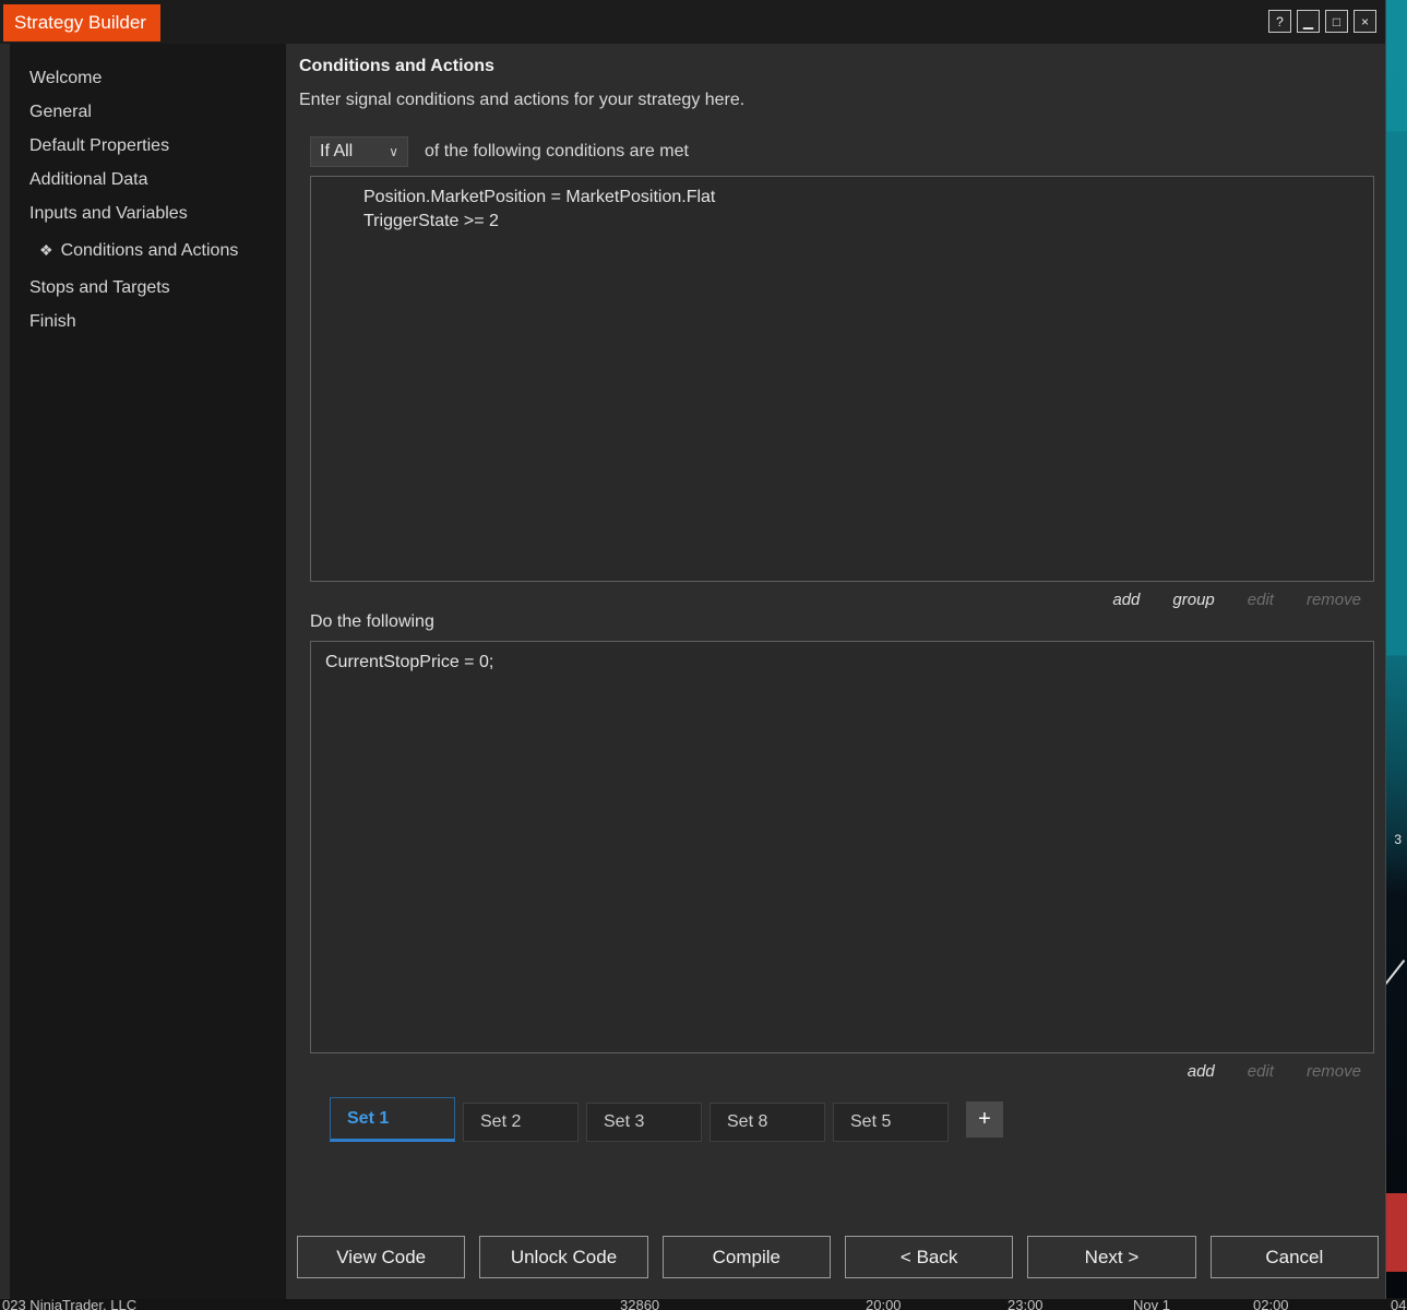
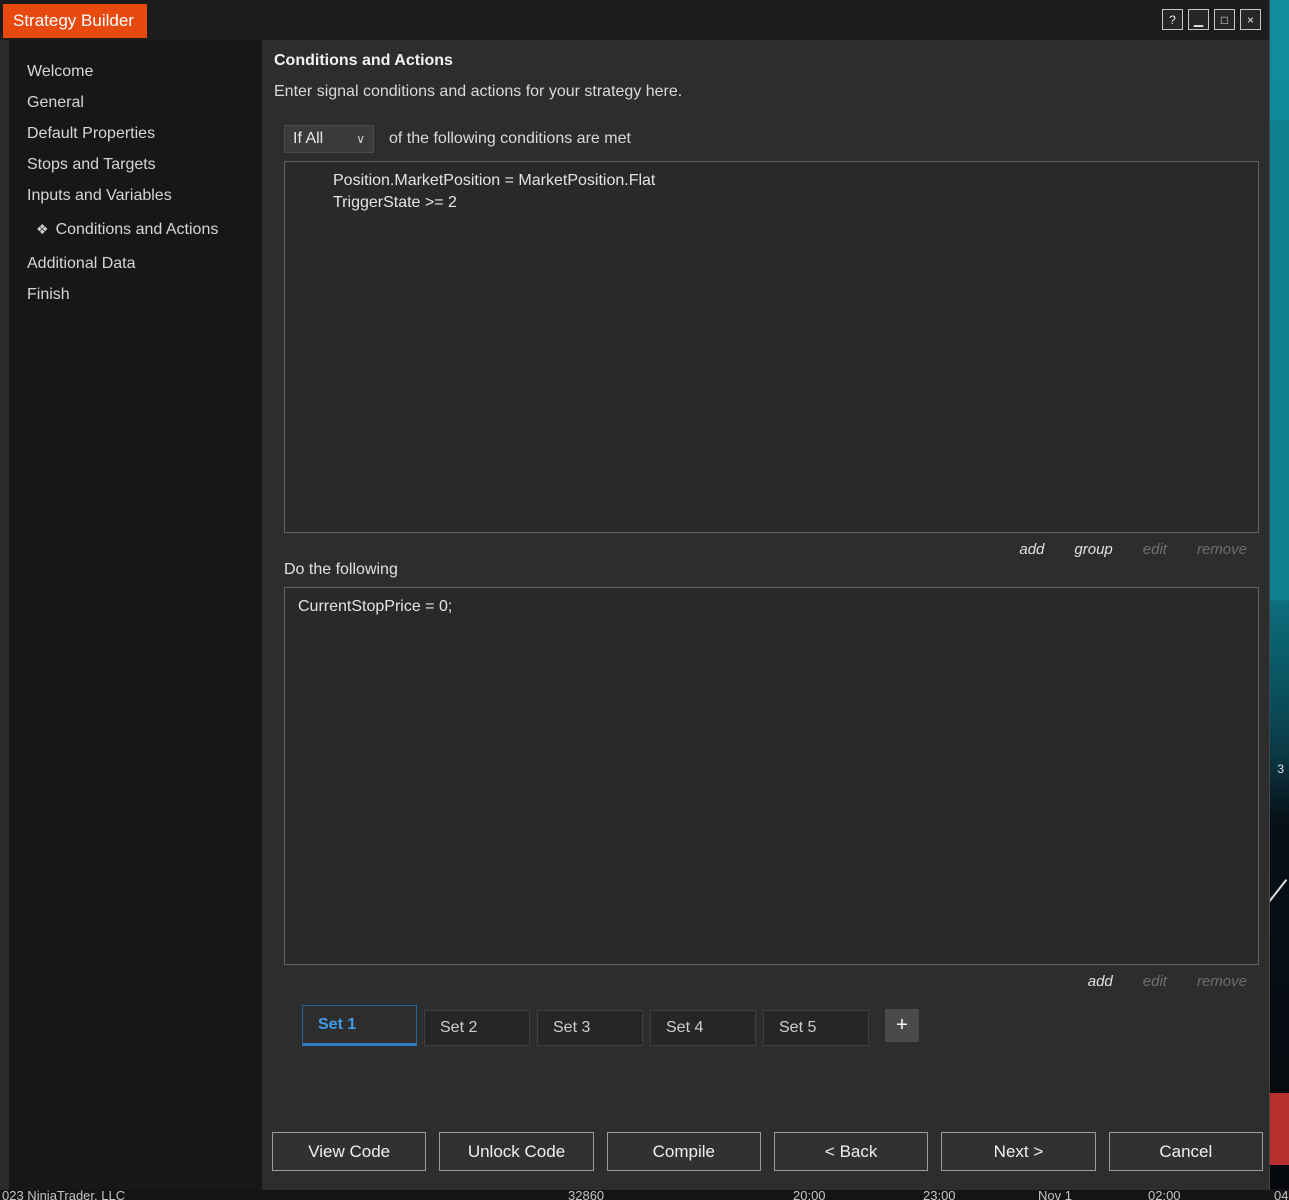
  3
  023 NinjaTrader, LLC
  32860
  20:00
  23:00
  Nov 1
  02:00
  04
  Strategy Builder
  ?
  ▁
  □
  ×
  Welcome
  General
  Default Properties
- Additional Data
+ Stops and Targets
  Inputs and Variables
  ❖ Conditions and Actions
- Stops and Targets
+ Additional Data
  Finish
  Conditions and Actions
  Enter signal conditions and actions for your strategy here.
  If All
  ∨
  of the following conditions are met
  Position.MarketPosition = MarketPosition.Flat
  TriggerState >= 2
  add
  group
  edit
  remove
  Do the following
  CurrentStopPrice = 0;
  add
  edit
  remove
  Set 1
  Set 2
  Set 3
- Set 8
+ Set 4
  Set 5
  +
  View Code
  Unlock Code
  Compile
  < Back
  Next >
  Cancel
